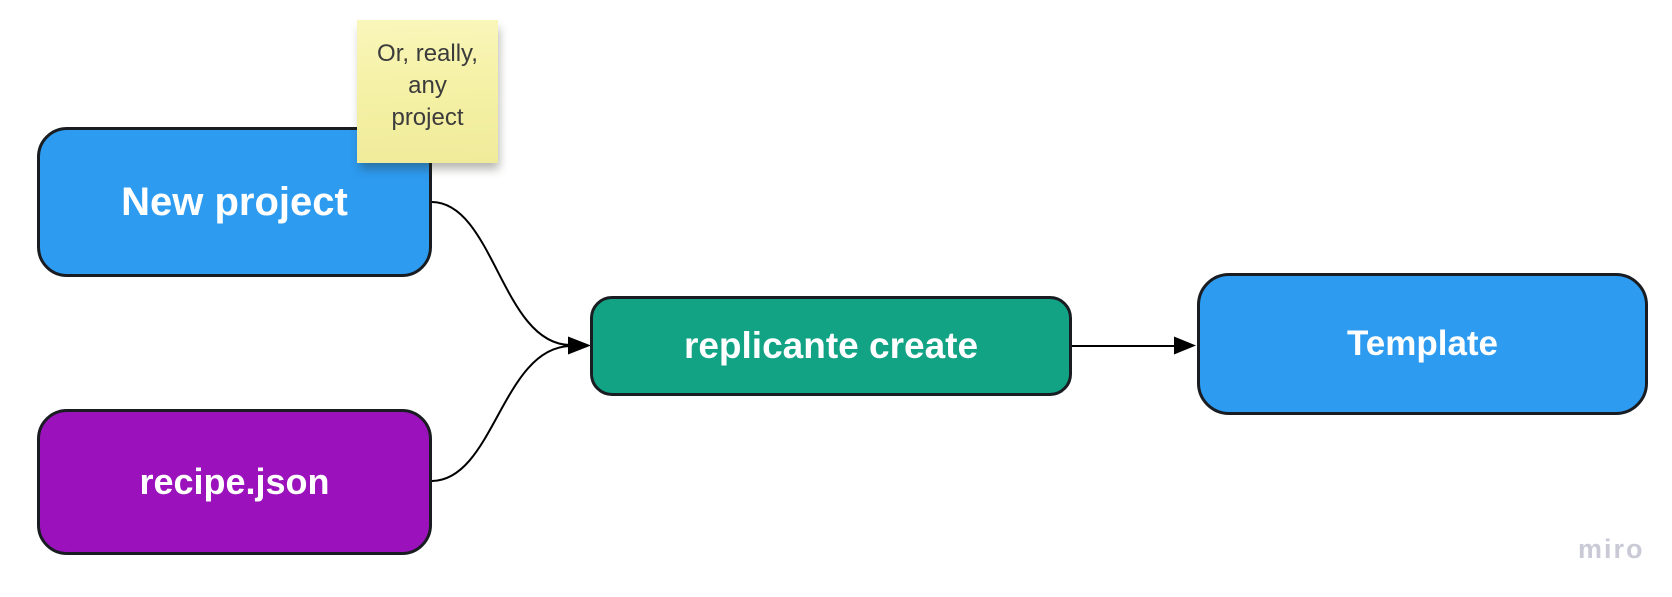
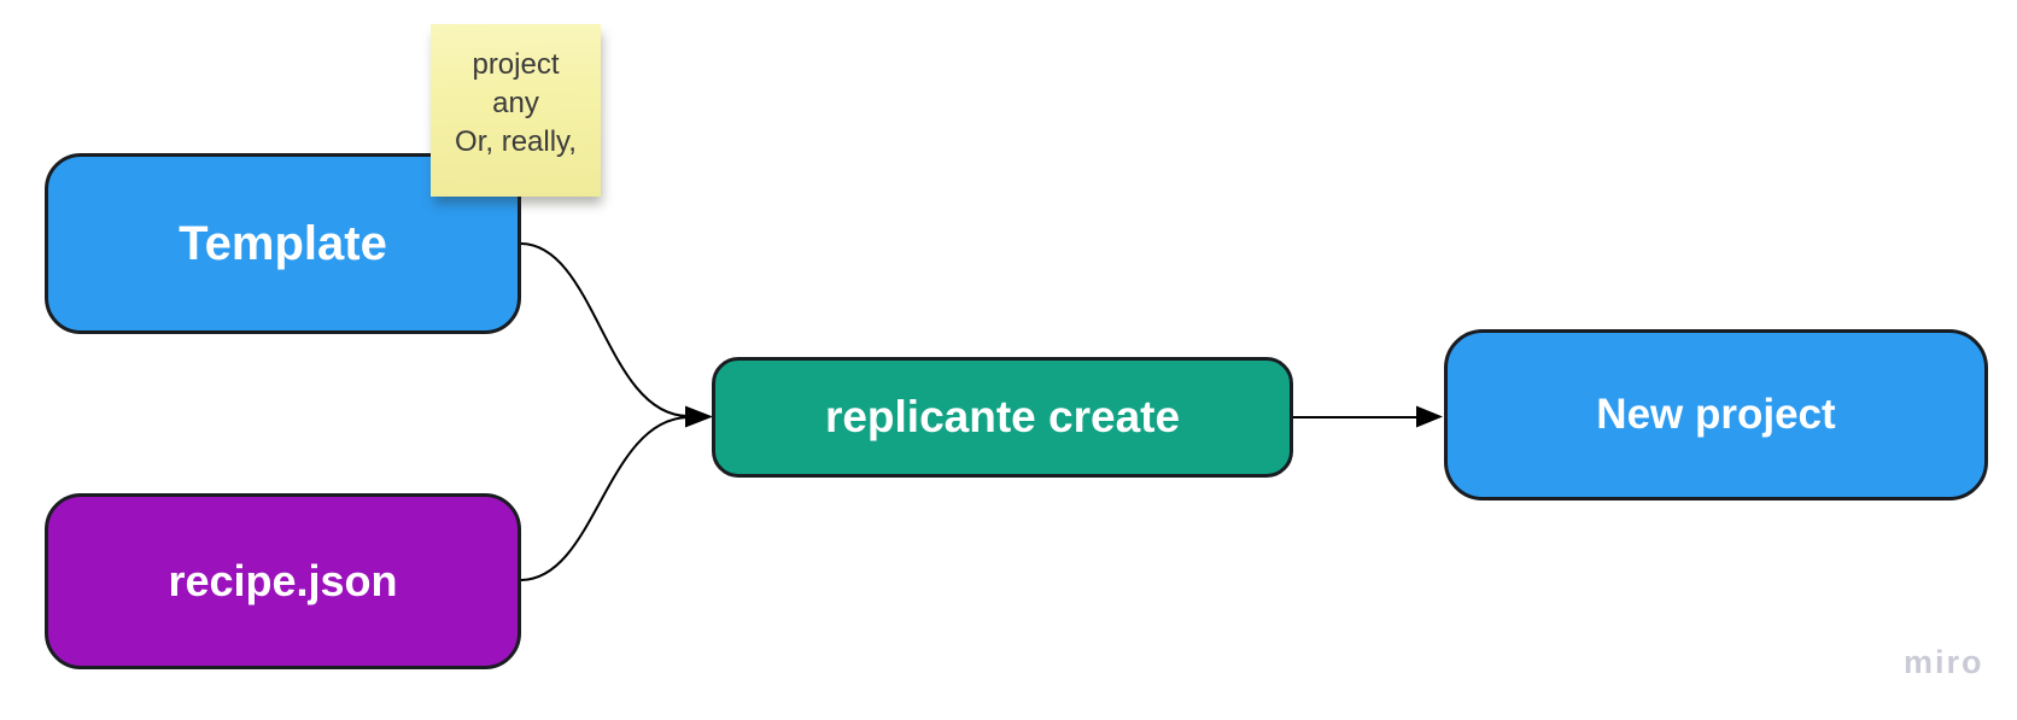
- New project
+ Template
  recipe.json
  replicante create
- Template
+ New project
- Or, really,
+ project
  any
- project
+ Or, really,
  miro
